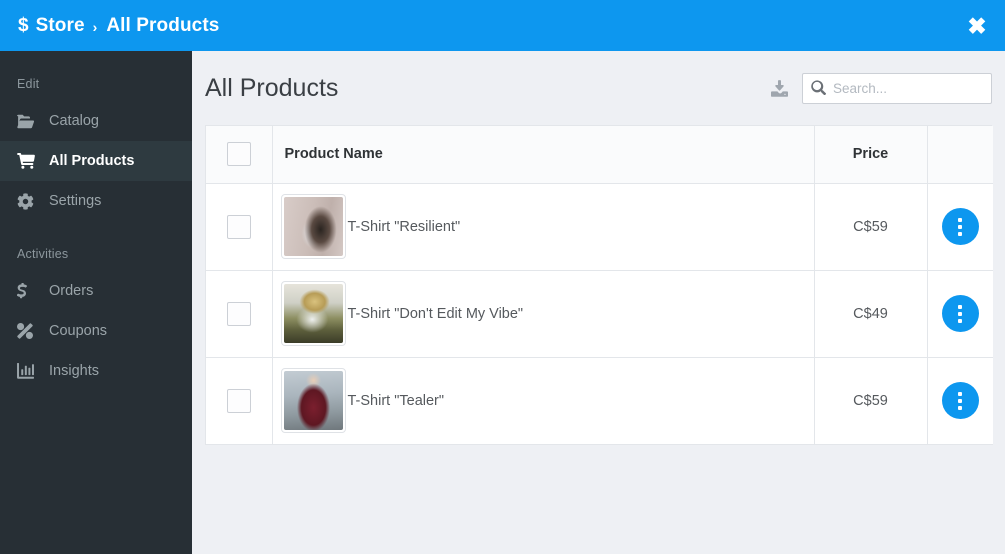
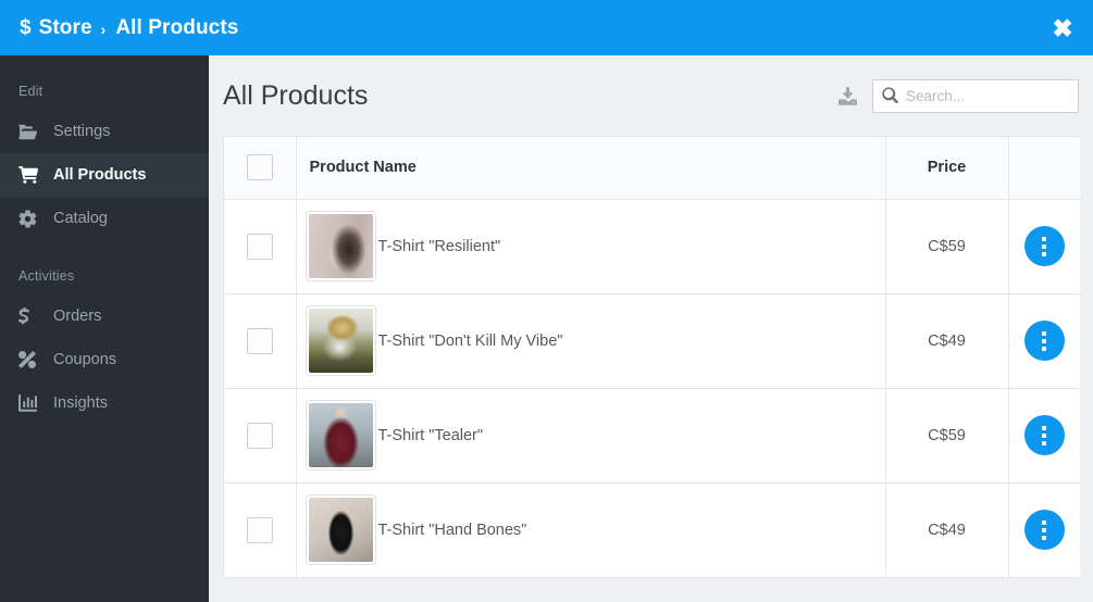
  $
  Store
  ›
  All Products
  ✖
  Edit
- Catalog
+ Settings
  All Products
- Settings
+ Catalog
  Activities
  Orders
  Coupons
  Insights
  All Products
  Search...
  	Product Name	Price
  	T-Shirt "Resilient"	C$59
- 	T-Shirt "Don't Edit My Vibe"	C$49
+ 	T-Shirt "Don't Kill My Vibe"	C$49
  	T-Shirt "Tealer"	C$59
+ 	T-Shirt "Hand Bones"	C$49
